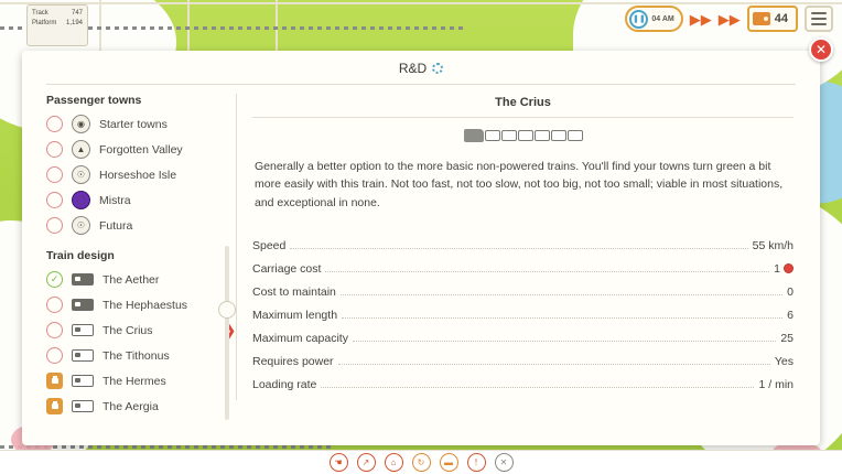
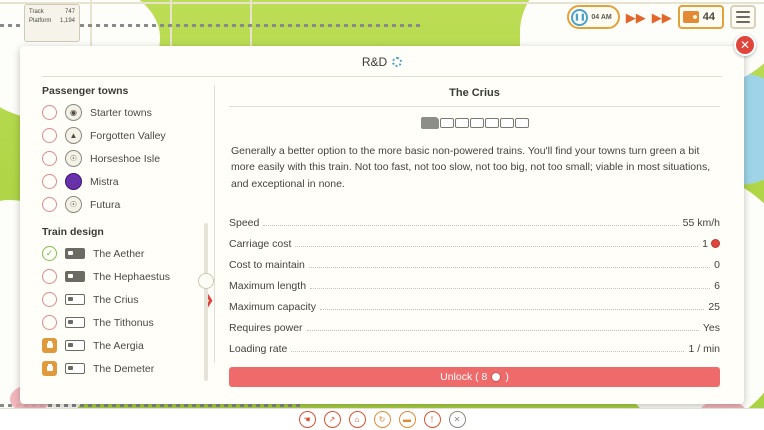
  ▶▶
  ▶▶
  44
  ✕
  R&D
  Passenger towns
  ◉
  Starter towns
  ▲
  Forgotten Valley
  ☉
  Horseshoe Isle
  ◯
  Mistra
  ☉
  Futura
  Train design
  ✓
  The Aether
  The Hephaestus
  The Crius
  ❯
  The Tithonus
- The Hermes
  The Aergia
+ The Demeter
  The Crius
  Generally a better option to the more basic non-powered trains. You'll find your towns turn green a bit more easily with this train. Not too fast, not too slow, not too big, not too small; viable in most situations, and exceptional in none.
  Speed
  55 km/h
  Carriage cost
  1
  Cost to maintain
  0
  Maximum length
  6
  Maximum capacity
  25
  Requires power
  Yes
  Loading rate
  1 / min
+ Unlock ( 8
+ )
  ☚
  ↗
  ⌂
  ↻
  ▬
  !
  ✕
